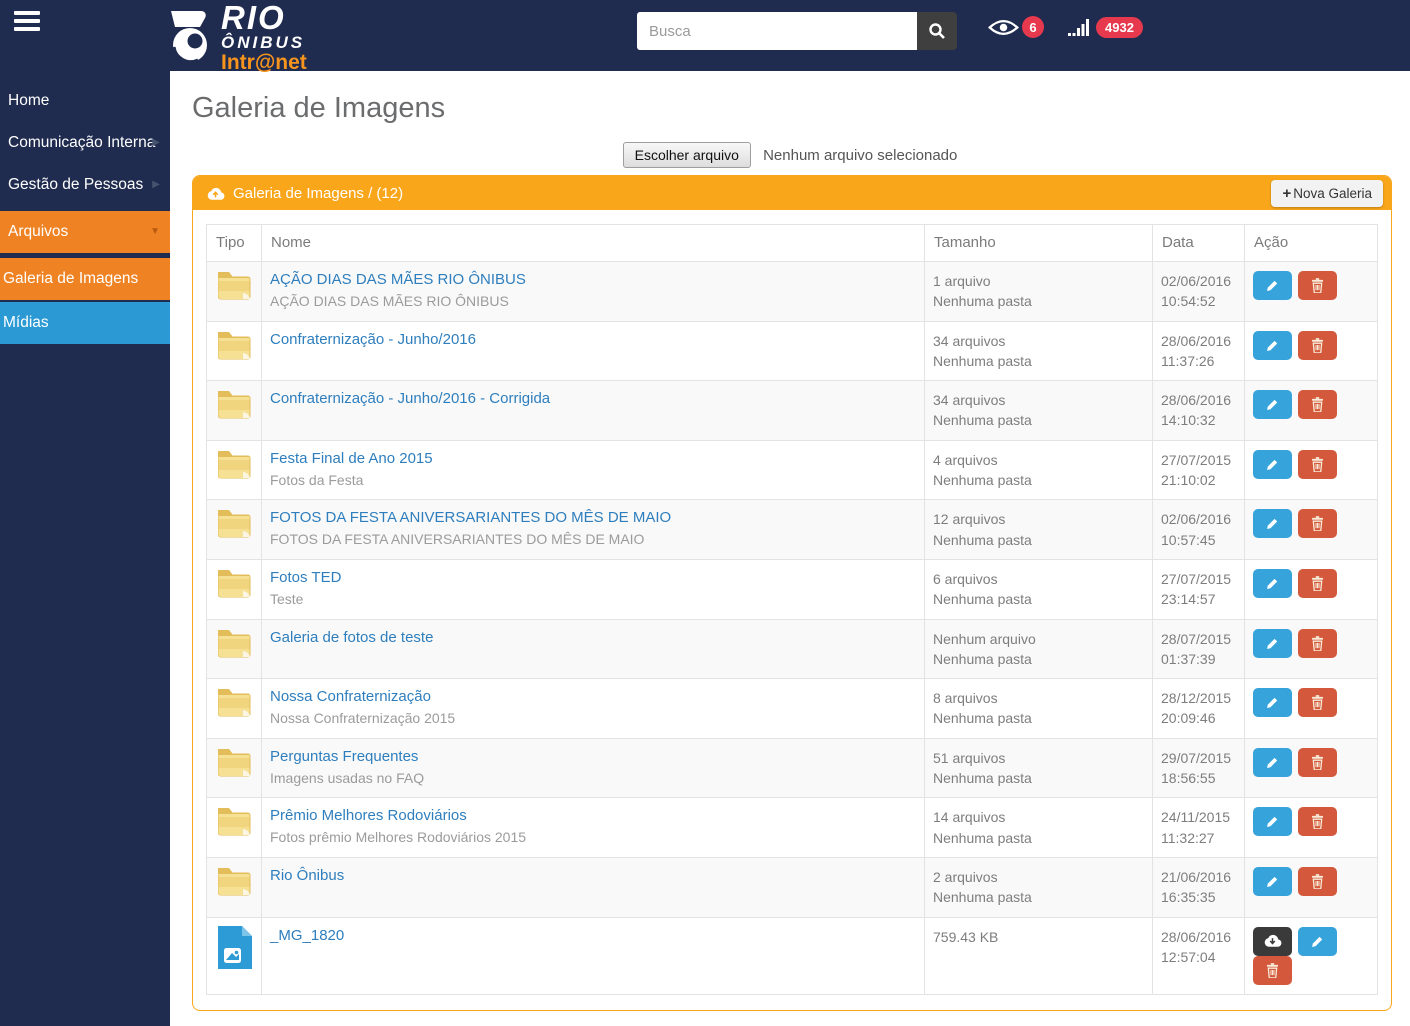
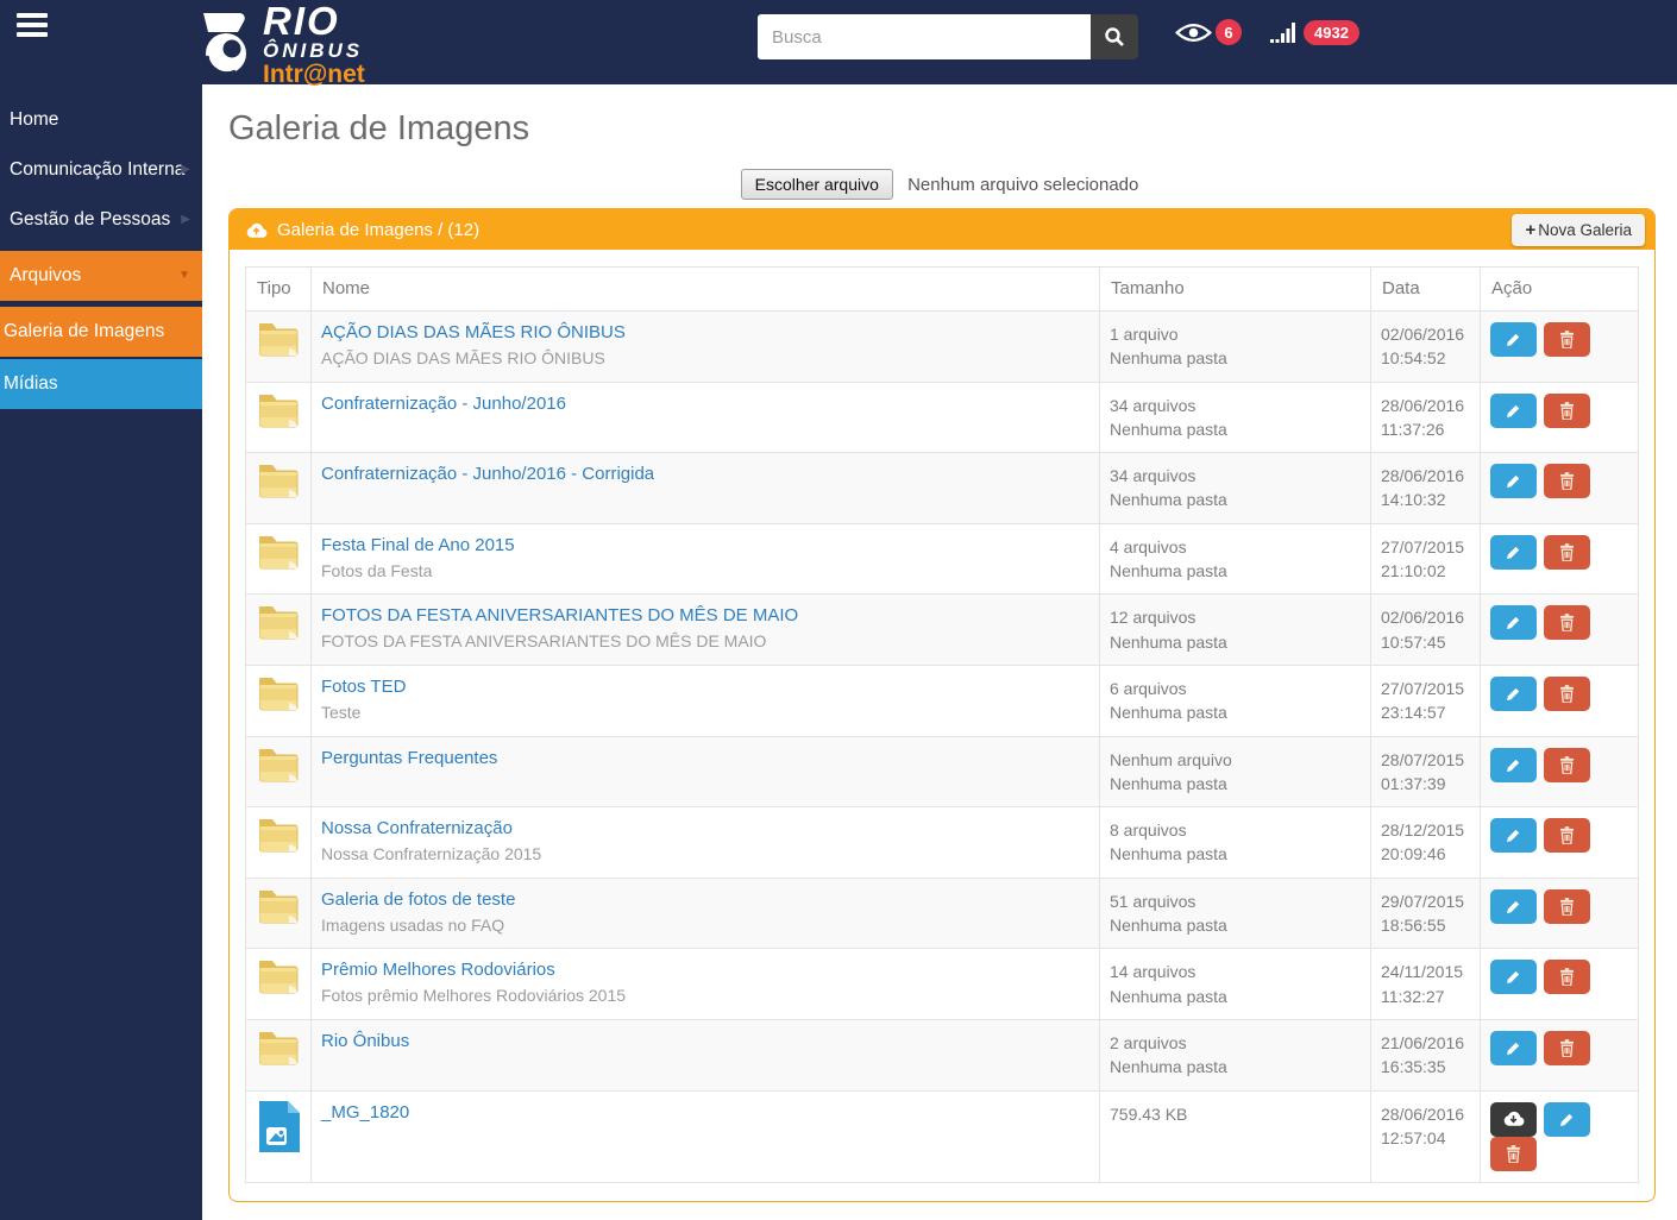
  Home
  Comunicação Interna
  ▶
  Gestão de Pessoas
  ▶
  Arquivos
  ▼
  Galeria de Imagens
  Mídias
  RIO
  ÔNIBUS
  Intr@net
  Busca
  6
  4932
  Galeria de Imagens
  Escolher arquivo Nenhum arquivo selecionado
  Galeria de Imagens / (12)
  +
  Nova Galeria
  Tipo	Nome	Tamanho	Data	Ação
  	AÇÃO DIAS DAS MÃES RIO ÔNIBUS AÇÃO DIAS DAS MÃES RIO ÔNIBUS	1 arquivo Nenhuma pasta	02/06/2016 10:54:52
  	Confraternização - Junho/2016	34 arquivos Nenhuma pasta	28/06/2016 11:37:26
  	Confraternização - Junho/2016 - Corrigida	34 arquivos Nenhuma pasta	28/06/2016 14:10:32
  	Festa Final de Ano 2015 Fotos da Festa	4 arquivos Nenhuma pasta	27/07/2015 21:10:02
  	FOTOS DA FESTA ANIVERSARIANTES DO MÊS DE MAIO FOTOS DA FESTA ANIVERSARIANTES DO MÊS DE MAIO	12 arquivos Nenhuma pasta	02/06/2016 10:57:45
  	Fotos TED Teste	6 arquivos Nenhuma pasta	27/07/2015 23:14:57
- 	Galeria de fotos de teste	Nenhum arquivo Nenhuma pasta	28/07/2015 01:37:39
+ 	Perguntas Frequentes	Nenhum arquivo Nenhuma pasta	28/07/2015 01:37:39
  	Nossa Confraternização Nossa Confraternização 2015	8 arquivos Nenhuma pasta	28/12/2015 20:09:46
- 	Perguntas Frequentes Imagens usadas no FAQ	51 arquivos Nenhuma pasta	29/07/2015 18:56:55
+ 	Galeria de fotos de teste Imagens usadas no FAQ	51 arquivos Nenhuma pasta	29/07/2015 18:56:55
  	Prêmio Melhores Rodoviários Fotos prêmio Melhores Rodoviários 2015	14 arquivos Nenhuma pasta	24/11/2015 11:32:27
  	Rio Ônibus	2 arquivos Nenhuma pasta	21/06/2016 16:35:35
  	_MG_1820	759.43 KB	28/06/2016 12:57:04
